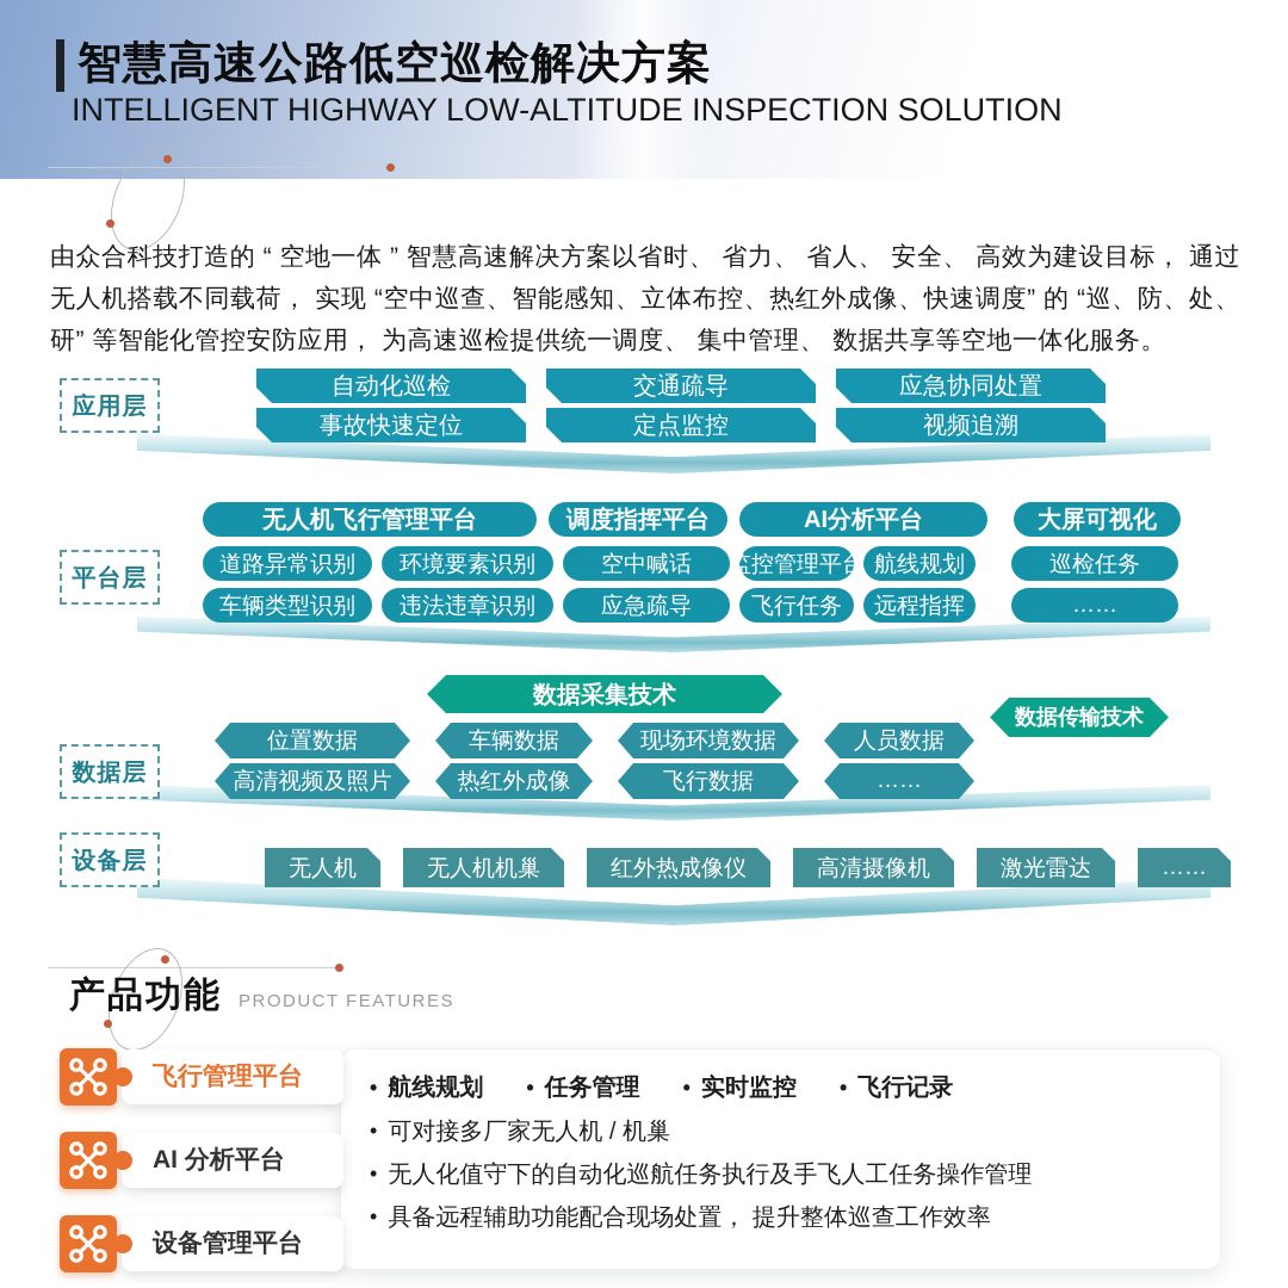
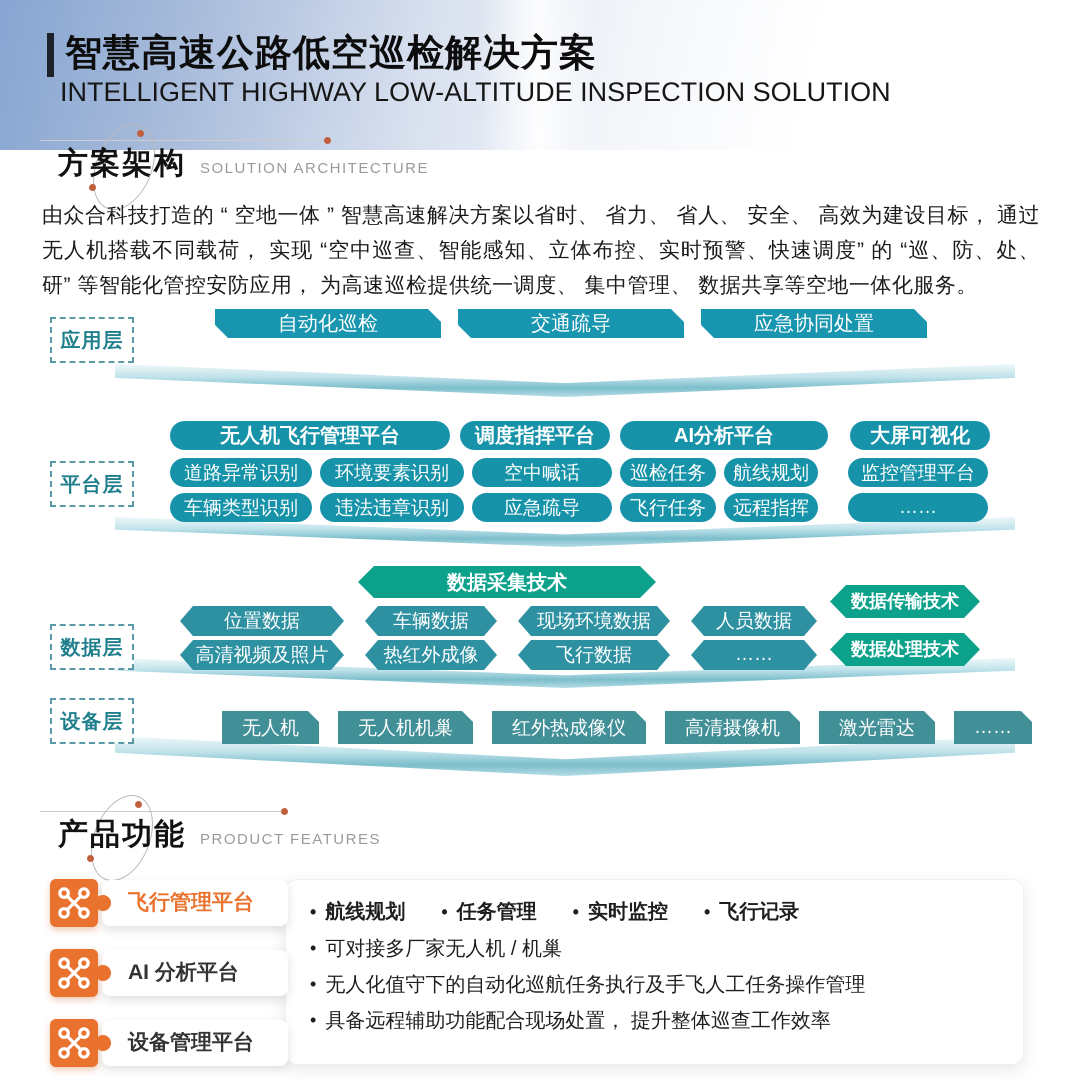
  智慧高速公路低空巡检解决方案
  INTELLIGENT HIGHWAY LOW-ALTITUDE INSPECTION SOLUTION
+ 方案架构
+ SOLUTION ARCHITECTURE
- 由众合科技打造的 “ 空地一体 ” 智慧高速解决方案以省时、 省力、 省人、 安全、 高效为建设目标， 通过无人机搭载不同载荷， 实现 “空中巡查、智能感知、立体布控、热红外成像、快速调度” 的 “巡、防、处、研” 等智能化管控安防应用， 为高速巡检提供统一调度、 集中管理、 数据共享等空地一体化服务。
+ 由众合科技打造的 “ 空地一体 ” 智慧高速解决方案以省时、 省力、 省人、 安全、 高效为建设目标， 通过无人机搭载不同载荷， 实现 “空中巡查、智能感知、立体布控、实时预警、快速调度” 的 “巡、防、处、研” 等智能化管控安防应用， 为高速巡检提供统一调度、 集中管理、 数据共享等空地一体化服务。
  应用层
  自动化巡检
  交通疏导
  应急协同处置
- 事故快速定位
- 定点监控
- 视频追溯
  平台层
  无人机飞行管理平台
  调度指挥平台
  AI分析平台
  大屏可视化
  道路异常识别
  环境要素识别
  空中喊话
- 监控管理平台
+ 巡检任务
  航线规划
- 巡检任务
+ 监控管理平台
  车辆类型识别
  违法违章识别
  应急疏导
  飞行任务
  远程指挥
  ……
  数据层
  数据采集技术
  数据传输技术
+ 数据处理技术
  位置数据
  车辆数据
  现场环境数据
  人员数据
  高清视频及照片
  热红外成像
  飞行数据
  ……
  设备层
  无人机
  无人机机巢
  红外热成像仪
  高清摄像机
  激光雷达
  ……
  产品功能
  PRODUCT FEATURES
  飞行管理平台
  AI 分析平台
  设备管理平台
  航线规划
  任务管理
  实时监控
  飞行记录
  可对接多厂家无人机 / 机巢
  无人化值守下的自动化巡航任务执行及手飞人工任务操作管理
  具备远程辅助功能配合现场处置， 提升整体巡查工作效率
